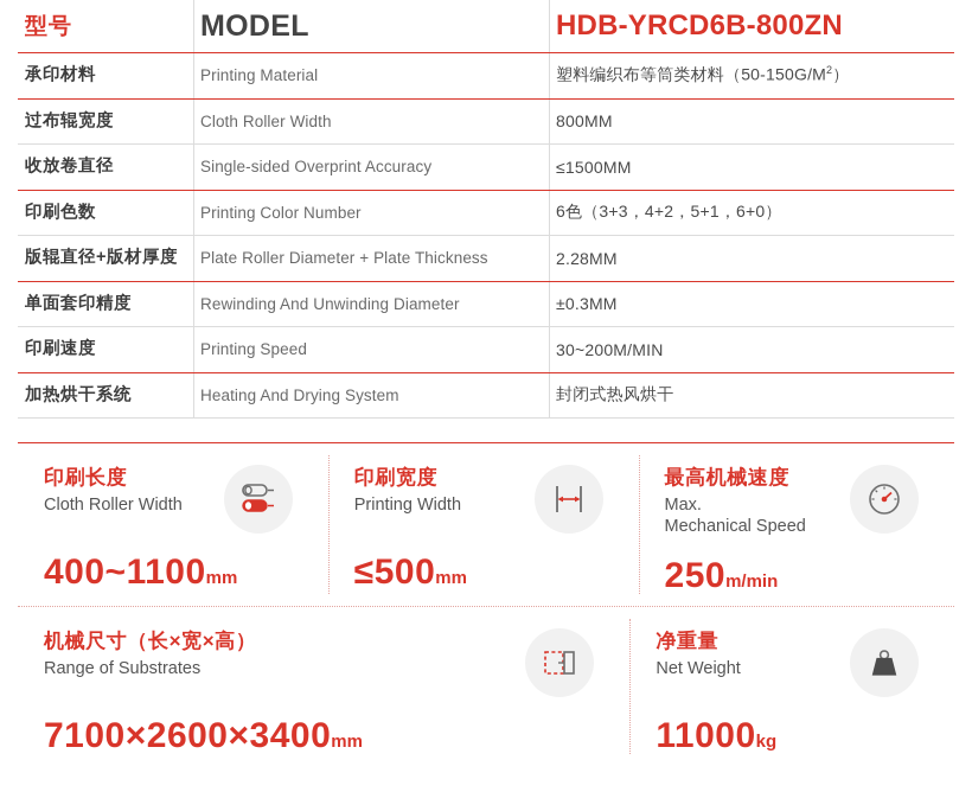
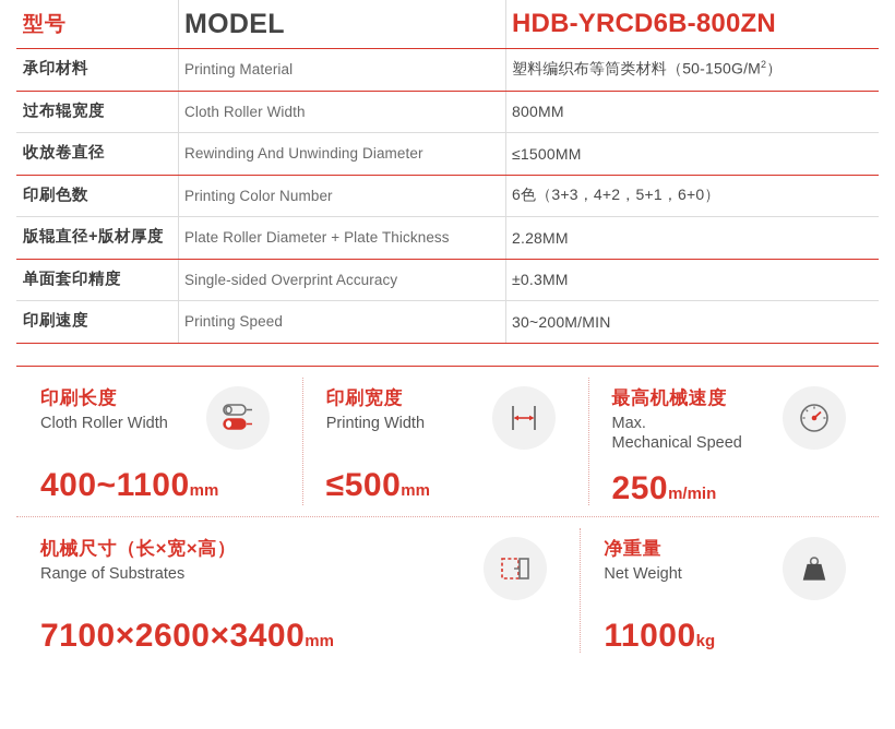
  型号	MODEL	HDB-YRCD6B-800ZN
  承印材料	Printing Material	塑料编织布等筒类材料（50-150G/M2）
  过布辊宽度	Cloth Roller Width	800MM
- 收放卷直径	Single-sided Overprint Accuracy	≤1500MM
+ 收放卷直径	Rewinding And Unwinding Diameter	≤1500MM
  印刷色数	Printing Color Number	6色（3+3，4+2，5+1，6+0）
  版辊直径+版材厚度	Plate Roller Diameter + Plate Thickness	2.28MM
- 单面套印精度	Rewinding And Unwinding Diameter	±0.3MM
+ 单面套印精度	Single-sided Overprint Accuracy	±0.3MM
  印刷速度	Printing Speed	30~200M/MIN
- 加热烘干系统	Heating And Drying System	封闭式热风烘干
  印刷长度
  Cloth Roller Width
  400~1100mm
  印刷宽度
  Printing Width
  ≤500mm
  最高机械速度
  Max.
  Mechanical Speed
  250m/min
  机械尺寸（长×宽×高）
  Range of Substrates
  7100×2600×3400mm
  净重量
  Net Weight
  11000kg
